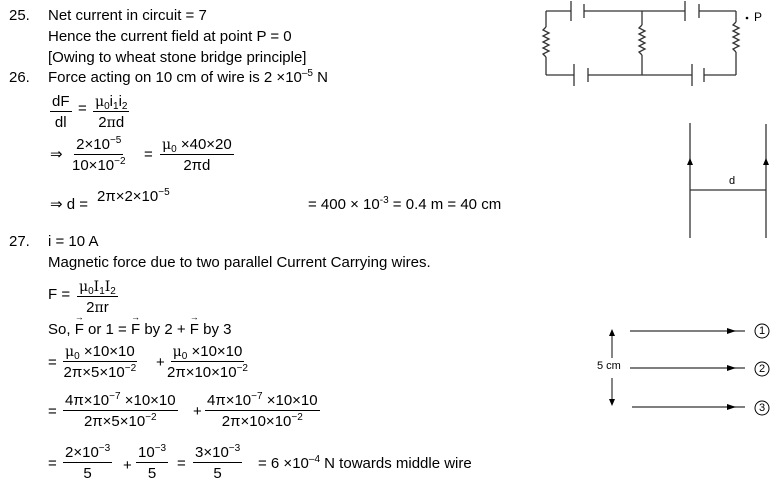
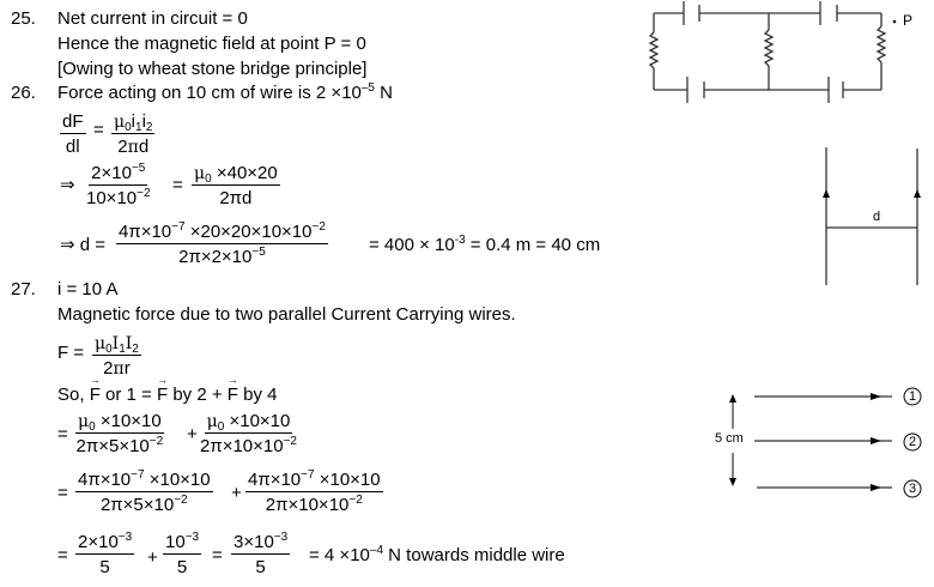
  25.
- Net current in circuit = 7
+ Net current in circuit = 0
- Hence the current field at point P = 0
+ Hence the magnetic field at point P = 0
  [Owing to wheat stone bridge principle]
  26.
  Force acting on 10 cm of wire is 2 ×10–5 N
  dF
  dl
  =
  μ0i1i2
  2πd
  ⇒
  2×10−5
  10×10−2
  =
  μ0 ×40×20
  2πd
  ⇒ d =
+ 4π×10−7 ×20×20×10×10−2
  2π×2×10−5
  = 400 × 10-3 = 0.4 m = 40 cm
  27.
  i = 10 A
  Magnetic force due to two parallel Current Carrying wires.
  F =
  μ0I1I2
  2πr
- So, F or 1 = F by 2 + F by 3
+ So, F or 1 = F by 2 + F by 4
  =
  μ0 ×10×10
  2π×5×10−2
  +
  μ0 ×10×10
  2π×10×10−2
  =
  4π×10−7 ×10×10
  2π×5×10−2
  +
  4π×10−7 ×10×10
  2π×10×10−2
  =
  2×10−3
  5
  +
  10−3
  5
  =
  3×10−3
  5
- = 6 ×10–4 N towards middle wire
+ = 4 ×10–4 N towards middle wire
  P
  d
  5 cm
  1
  2
  3
